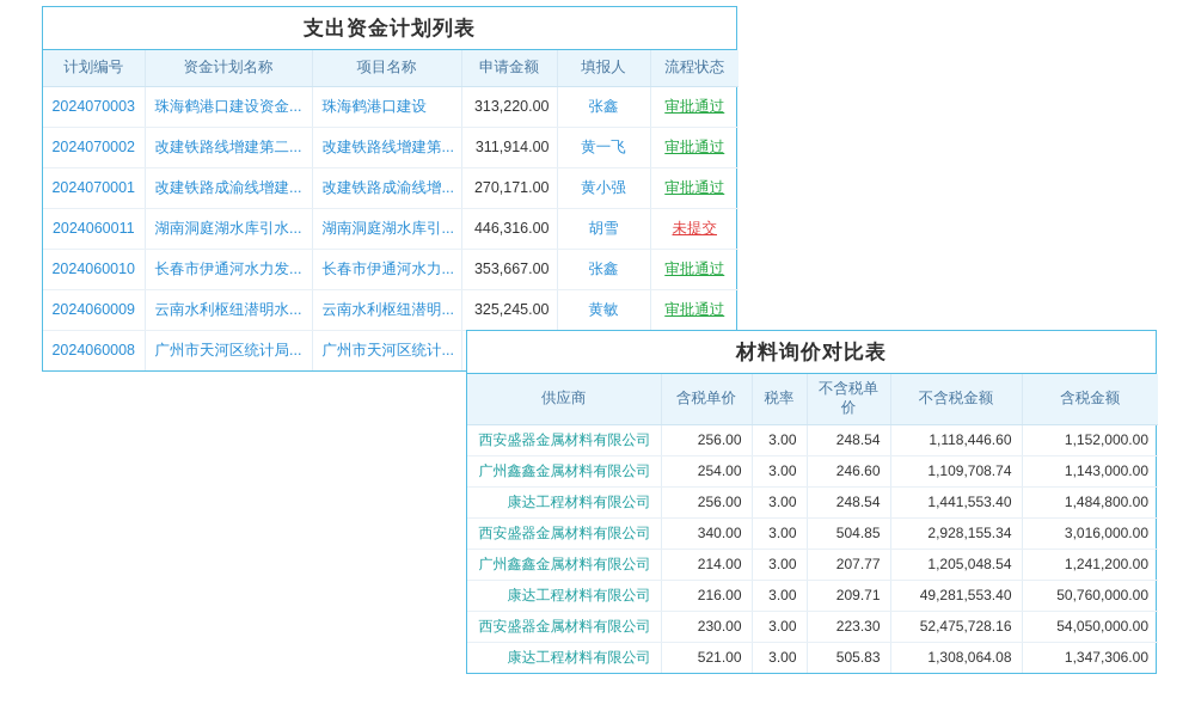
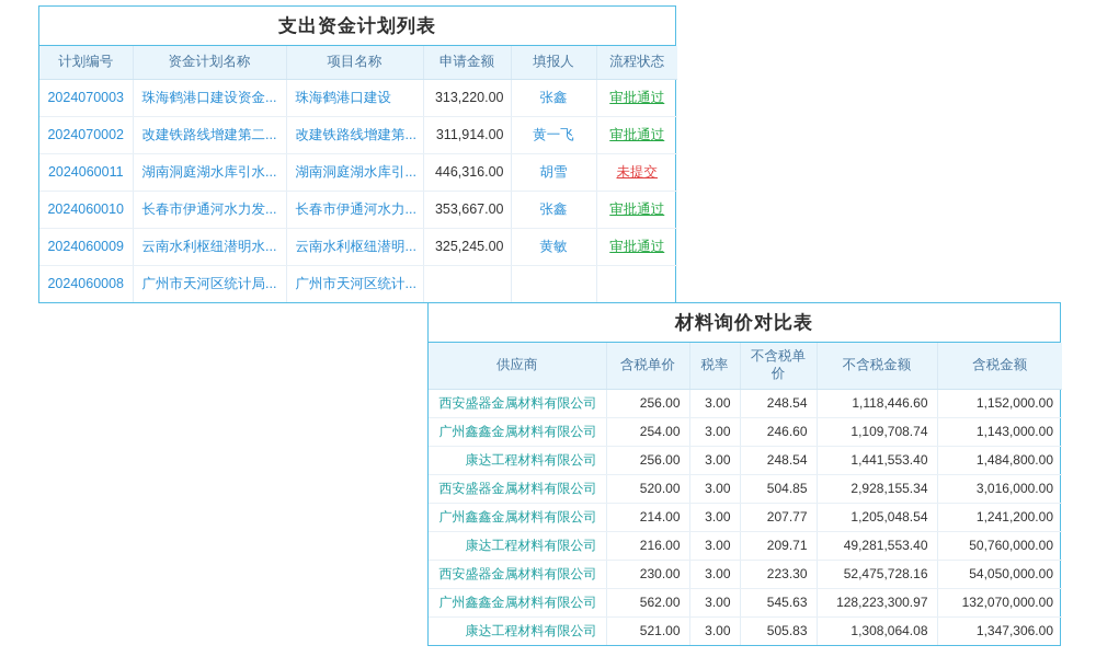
  支出资金计划列表
  计划编号	资金计划名称	项目名称	申请金额	填报人	流程状态
  2024070003	珠海鹤港口建设资金...	珠海鹤港口建设	313,220.00	张鑫	审批通过
  2024070002	改建铁路线增建第二...	改建铁路线增建第...	311,914.00	黄一飞	审批通过
- 2024070001	改建铁路成渝线增建...	改建铁路成渝线增...	270,171.00	黄小强	审批通过
  2024060011	湖南洞庭湖水库引水...	湖南洞庭湖水库引...	446,316.00	胡雪	未提交
  2024060010	长春市伊通河水力发...	长春市伊通河水力...	353,667.00	张鑫	审批通过
  2024060009	云南水利枢纽潜明水...	云南水利枢纽潜明...	325,245.00	黄敏	审批通过
  2024060008	广州市天河区统计局...	广州市天河区统计...
  材料询价对比表
  供应商	含税单价	税率	不含税单价	不含税金额	含税金额
  西安盛器金属材料有限公司	256.00	3.00	248.54	1,118,446.60	1,152,000.00
  广州鑫鑫金属材料有限公司	254.00	3.00	246.60	1,109,708.74	1,143,000.00
  康达工程材料有限公司	256.00	3.00	248.54	1,441,553.40	1,484,800.00
- 西安盛器金属材料有限公司	340.00	3.00	504.85	2,928,155.34	3,016,000.00
+ 西安盛器金属材料有限公司	520.00	3.00	504.85	2,928,155.34	3,016,000.00
  广州鑫鑫金属材料有限公司	214.00	3.00	207.77	1,205,048.54	1,241,200.00
  康达工程材料有限公司	216.00	3.00	209.71	49,281,553.40	50,760,000.00
  西安盛器金属材料有限公司	230.00	3.00	223.30	52,475,728.16	54,050,000.00
+ 广州鑫鑫金属材料有限公司	562.00	3.00	545.63	128,223,300.97	132,070,000.00
  康达工程材料有限公司	521.00	3.00	505.83	1,308,064.08	1,347,306.00
